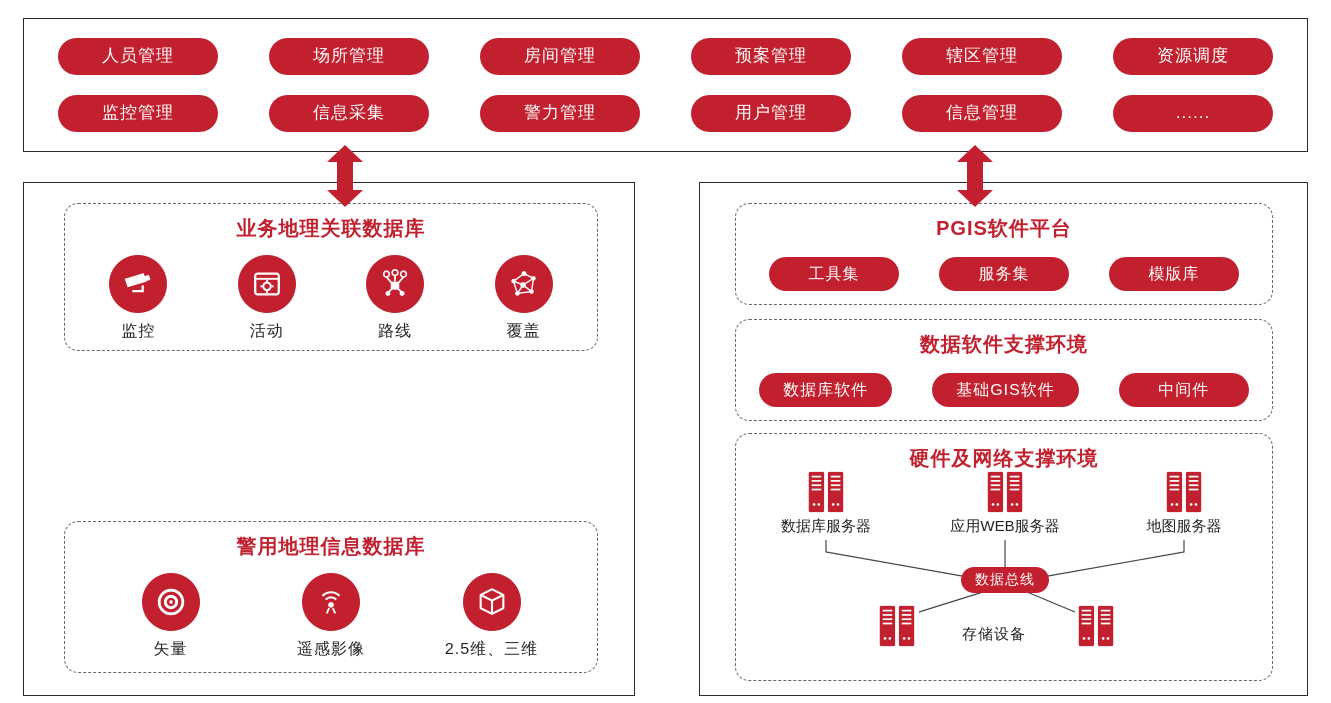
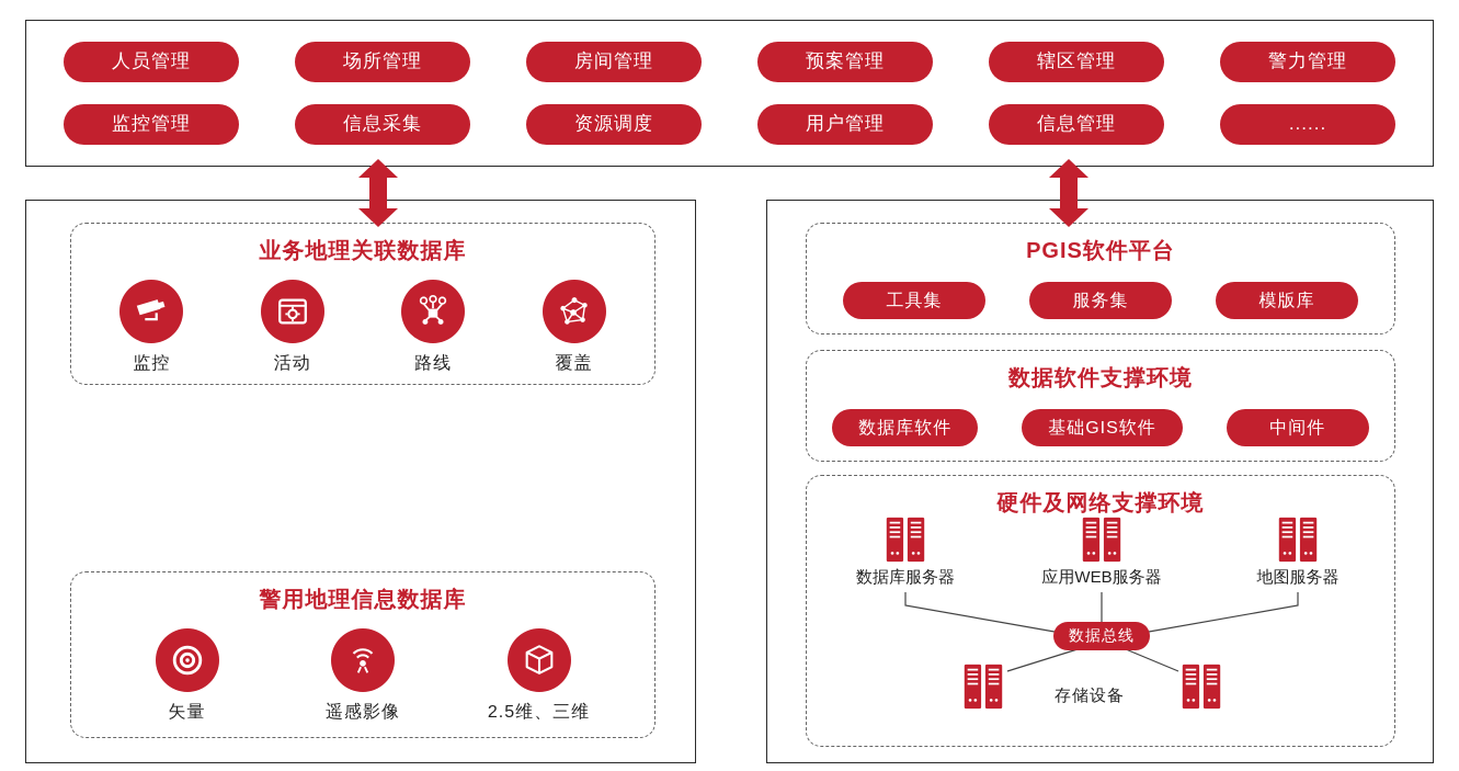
  人员管理
  场所管理
  房间管理
  预案管理
  辖区管理
- 资源调度
+ 警力管理
  监控管理
  信息采集
- 警力管理
+ 资源调度
  用户管理
  信息管理
  ......
  业务地理关联数据库
  监控
  活动
  路线
  覆盖
  警用地理信息数据库
  矢量
  遥感影像
  2.5维、三维
  PGIS软件平台
  工具集
  服务集
  模版库
  数据软件支撑环境
  数据库软件
  基础GIS软件
  中间件
  硬件及网络支撑环境
  数据库服务器
  应用WEB服务器
  地图服务器
  数据总线
  存储设备
